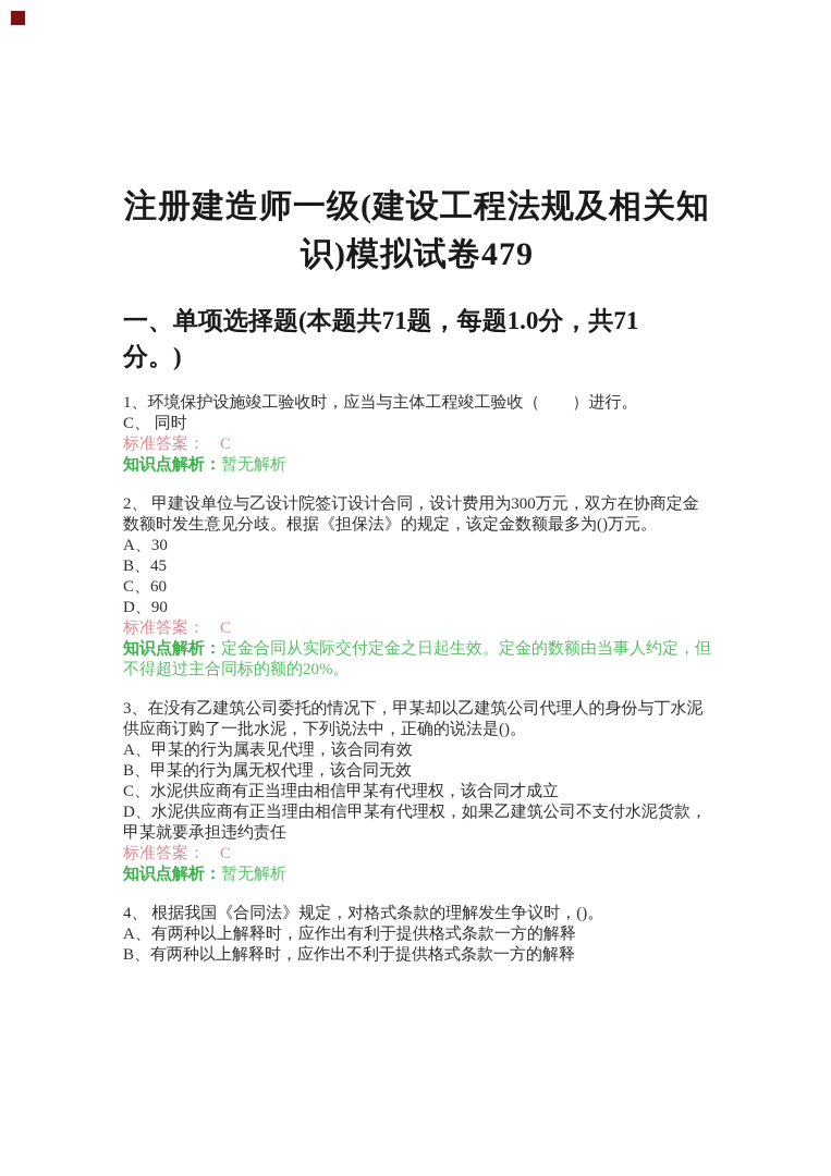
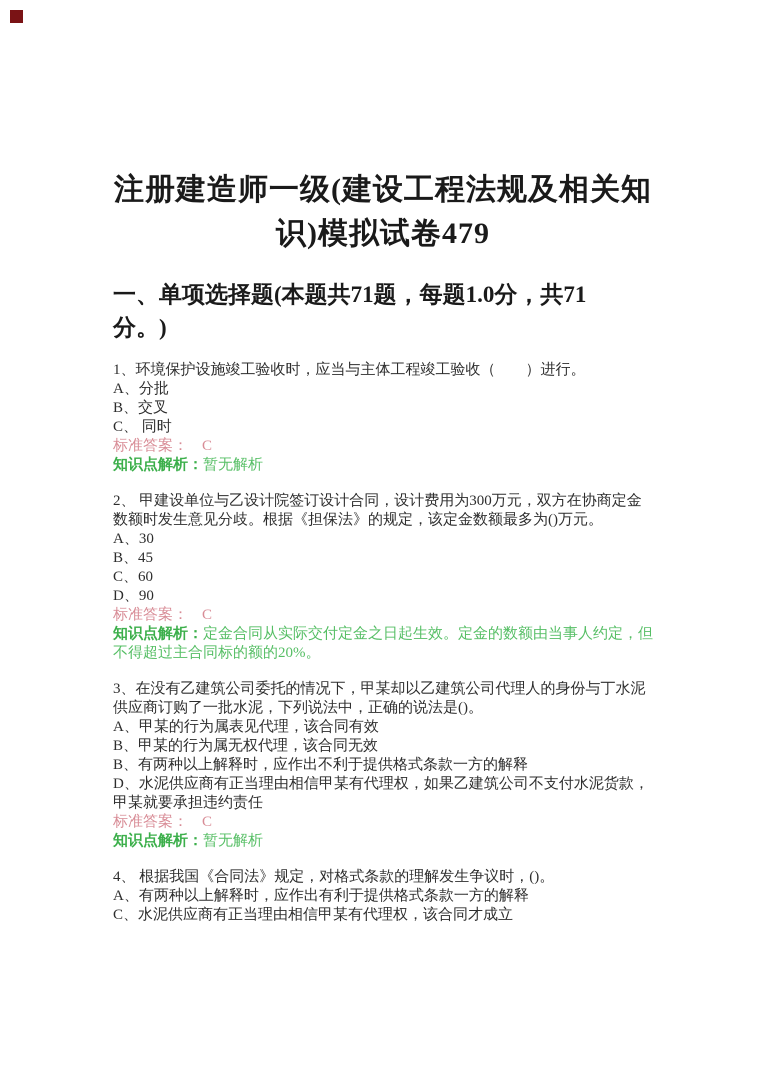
  注册建造师一级(建设工程法规及相关知识)模拟试卷479
  一、单项选择题(本题共71题，每题1.0分，共71分。)
  1、环境保护设施竣工验收时，应当与主体工程竣工验收（ ）进行。
+ A、分批
+ B、交叉
  C、 同时
  标准答案： C
  知识点解析：暂无解析
  2、 甲建设单位与乙设计院签订设计合同，设计费用为300万元，双方在协商定金数额时发生意见分歧。根据《担保法》的规定，该定金数额最多为()万元。
  A、30
  B、45
  C、60
  D、90
  标准答案： C
  知识点解析：定金合同从实际交付定金之日起生效。定金的数额由当事人约定，但不得超过主合同标的额的20%。
  3、在没有乙建筑公司委托的情况下，甲某却以乙建筑公司代理人的身份与丁水泥供应商订购了一批水泥，下列说法中，正确的说法是()。
  A、甲某的行为属表见代理，该合同有效
  B、甲某的行为属无权代理，该合同无效
- C、水泥供应商有正当理由相信甲某有代理权，该合同才成立
+ B、有两种以上解释时，应作出不利于提供格式条款一方的解释
  D、水泥供应商有正当理由相信甲某有代理权，如果乙建筑公司不支付水泥货款，甲某就要承担违约责任
  标准答案： C
  知识点解析：暂无解析
  4、 根据我国《合同法》规定，对格式条款的理解发生争议时，()。
  A、有两种以上解释时，应作出有利于提供格式条款一方的解释
- B、有两种以上解释时，应作出不利于提供格式条款一方的解释
+ C、水泥供应商有正当理由相信甲某有代理权，该合同才成立
